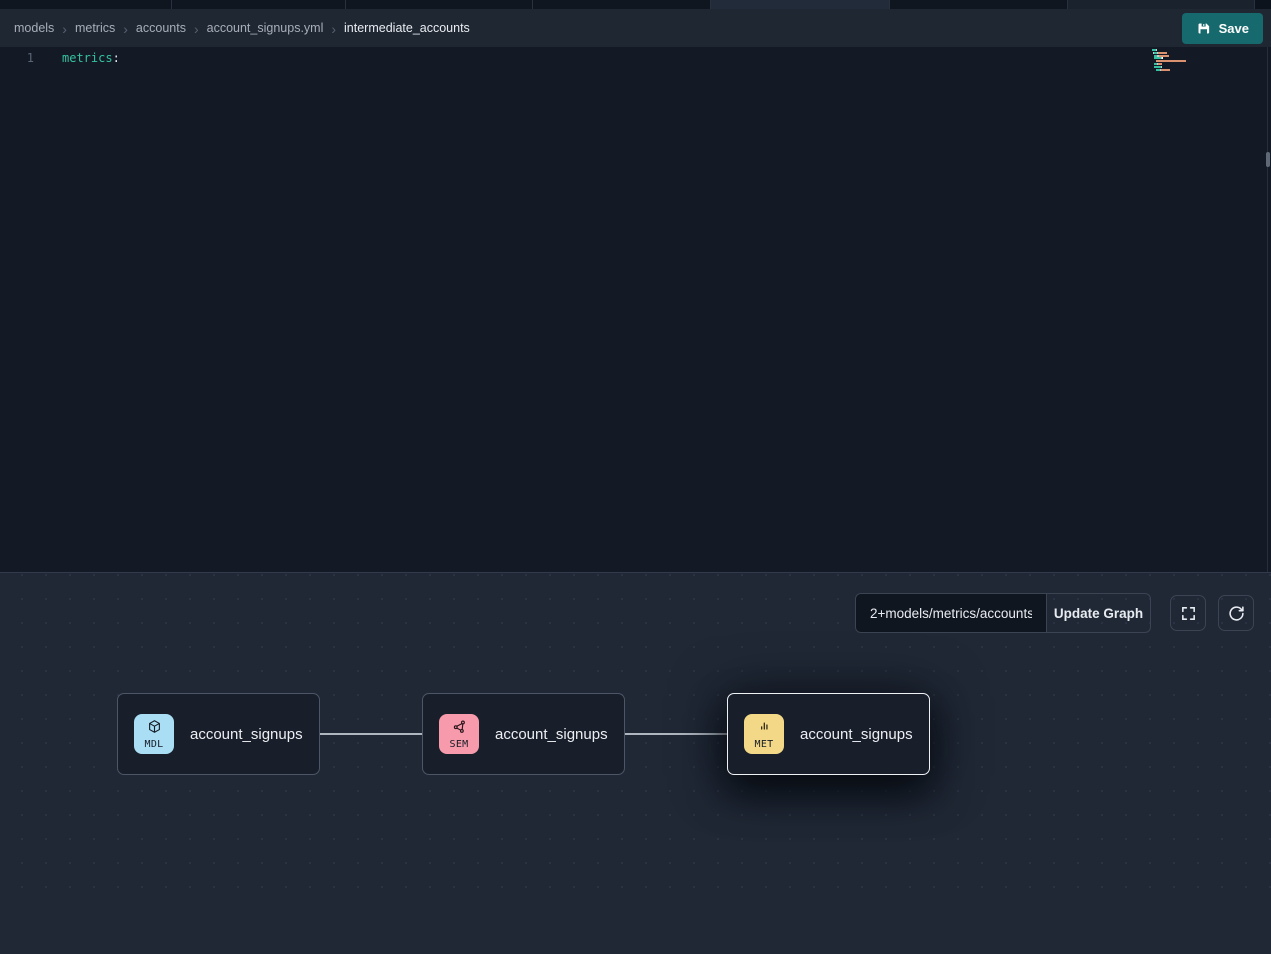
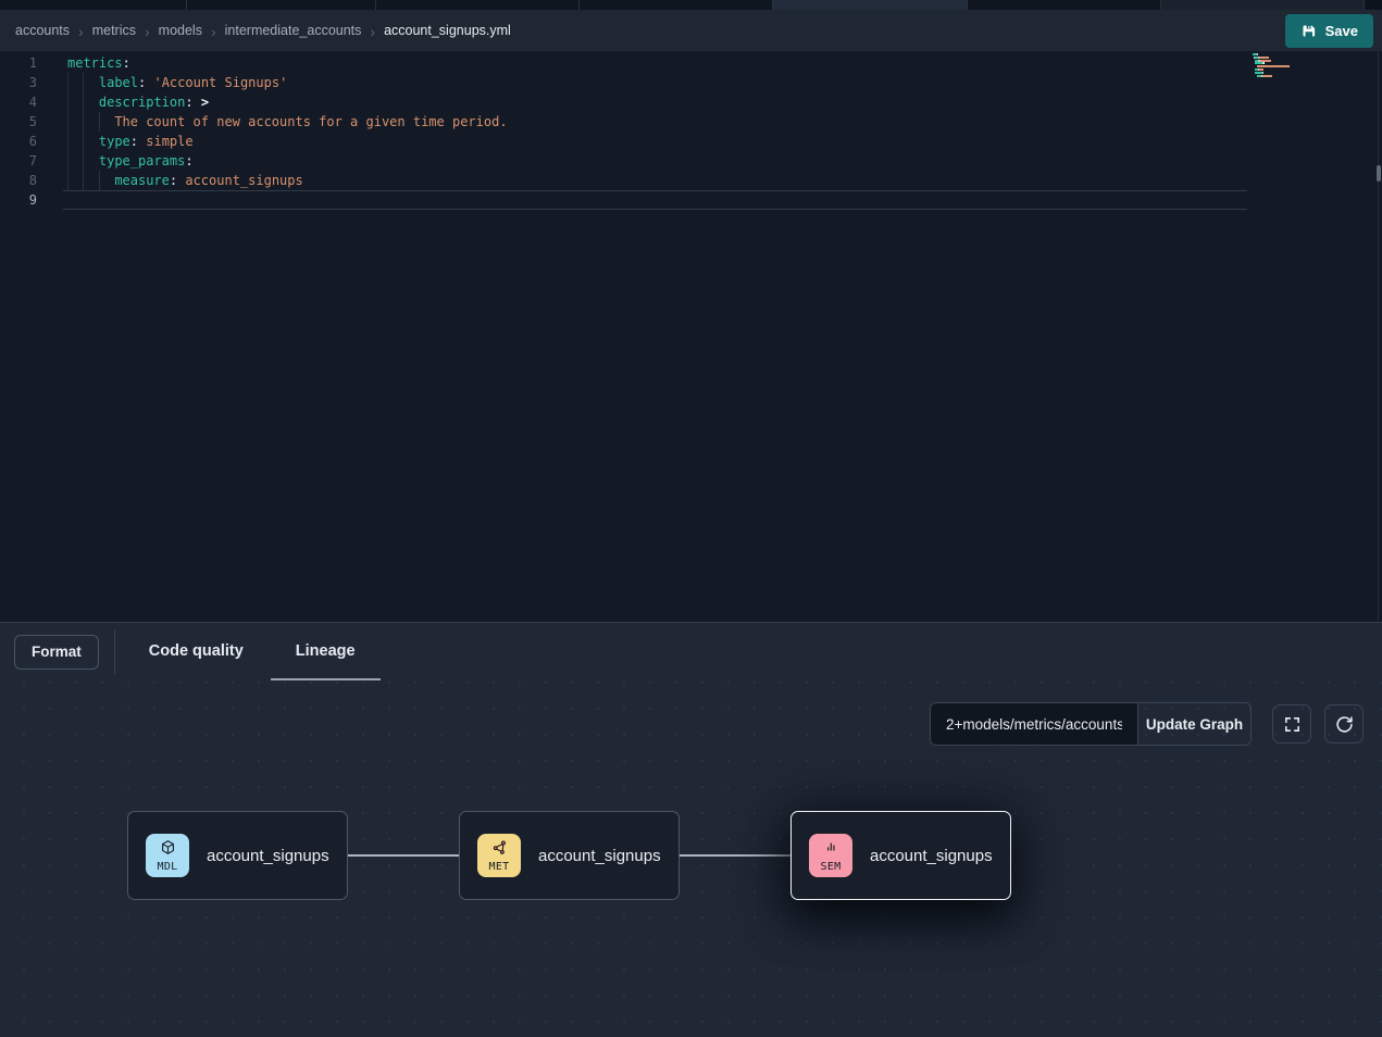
- models
+ accounts
  ›
  metrics
  ›
- accounts
+ models
  ›
- account_signups.yml
+ intermediate_accounts
  ›
- intermediate_accounts
+ account_signups.yml
  Save
  1
  metrics:
+ 3
+ label: 'Account Signups'
+ 4
+ description: >
+ 5
+ The count of new accounts for a given time period.
+ 6
+ type: simple
+ 7
+ type_params:
+ 8
+ measure: account_signups
+ 9
+ Format
+ Code quality
+ Lineage
  2+models/metrics/accounts
  Update Graph
  MDL
  account_signups
- SEM
+ MET
  account_signups
- MET
+ SEM
  account_signups
